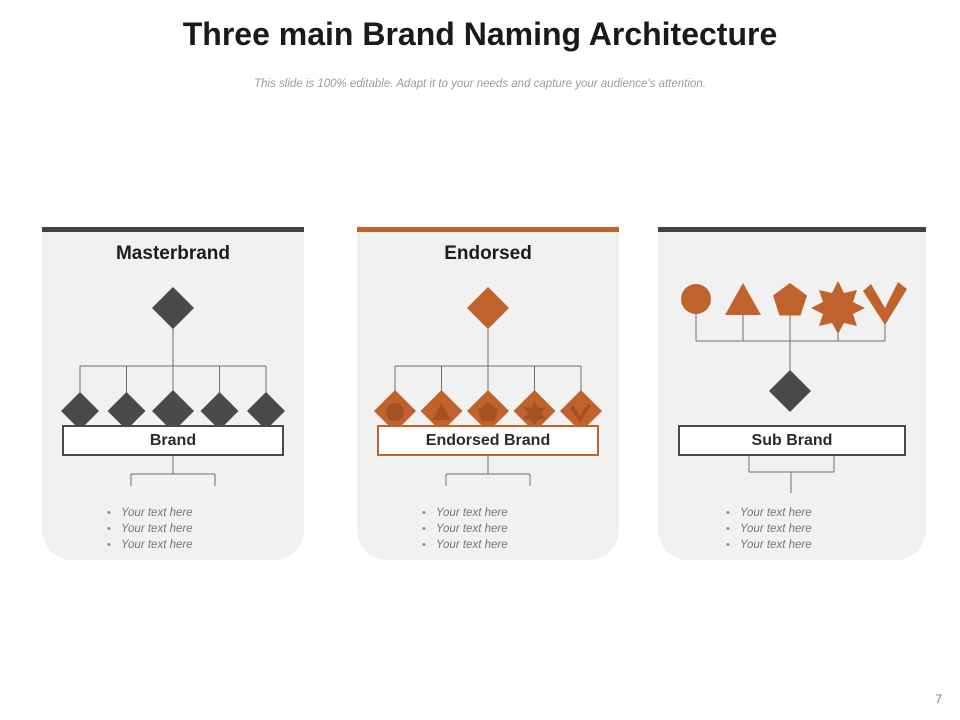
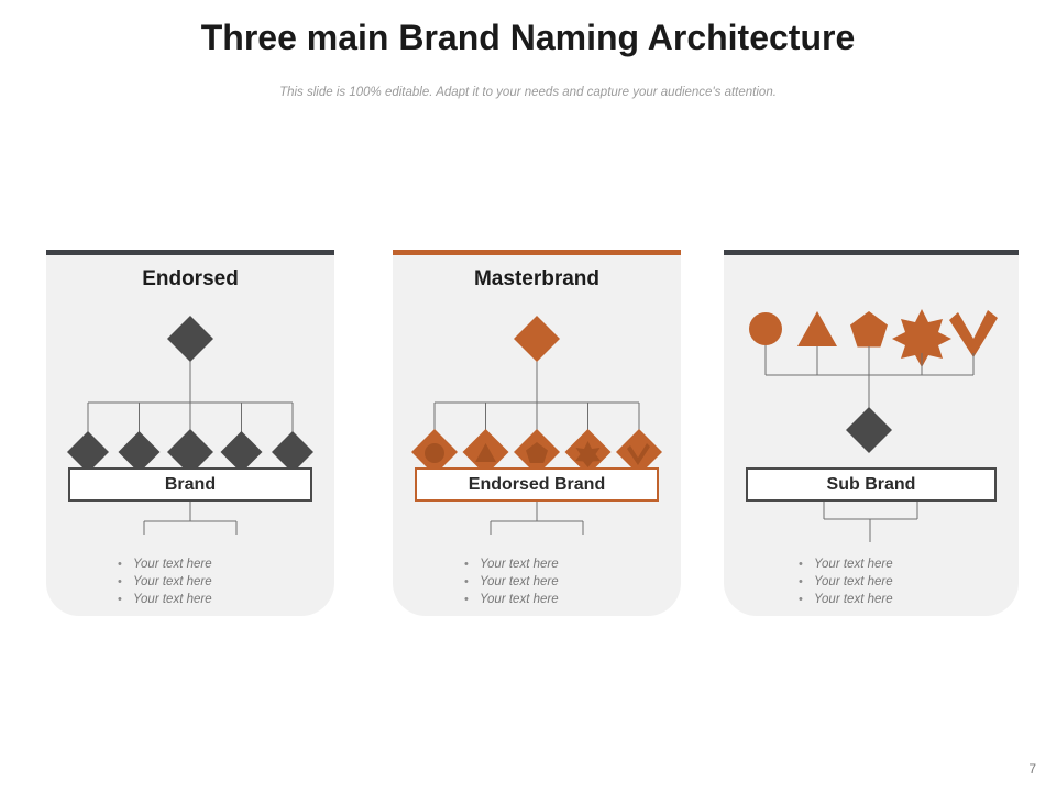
  Three main Brand Naming Architecture
  This slide is 100% editable. Adapt it to your needs and capture your audience's attention.
- Masterbrand
+ Endorsed
  Brand
  •
  Your text here
  •
  Your text here
  •
  Your text here
- Endorsed
+ Masterbrand
  Endorsed Brand
  •
  Your text here
  •
  Your text here
  •
  Your text here
  Sub Brand
  •
  Your text here
  •
  Your text here
  •
  Your text here
  7
